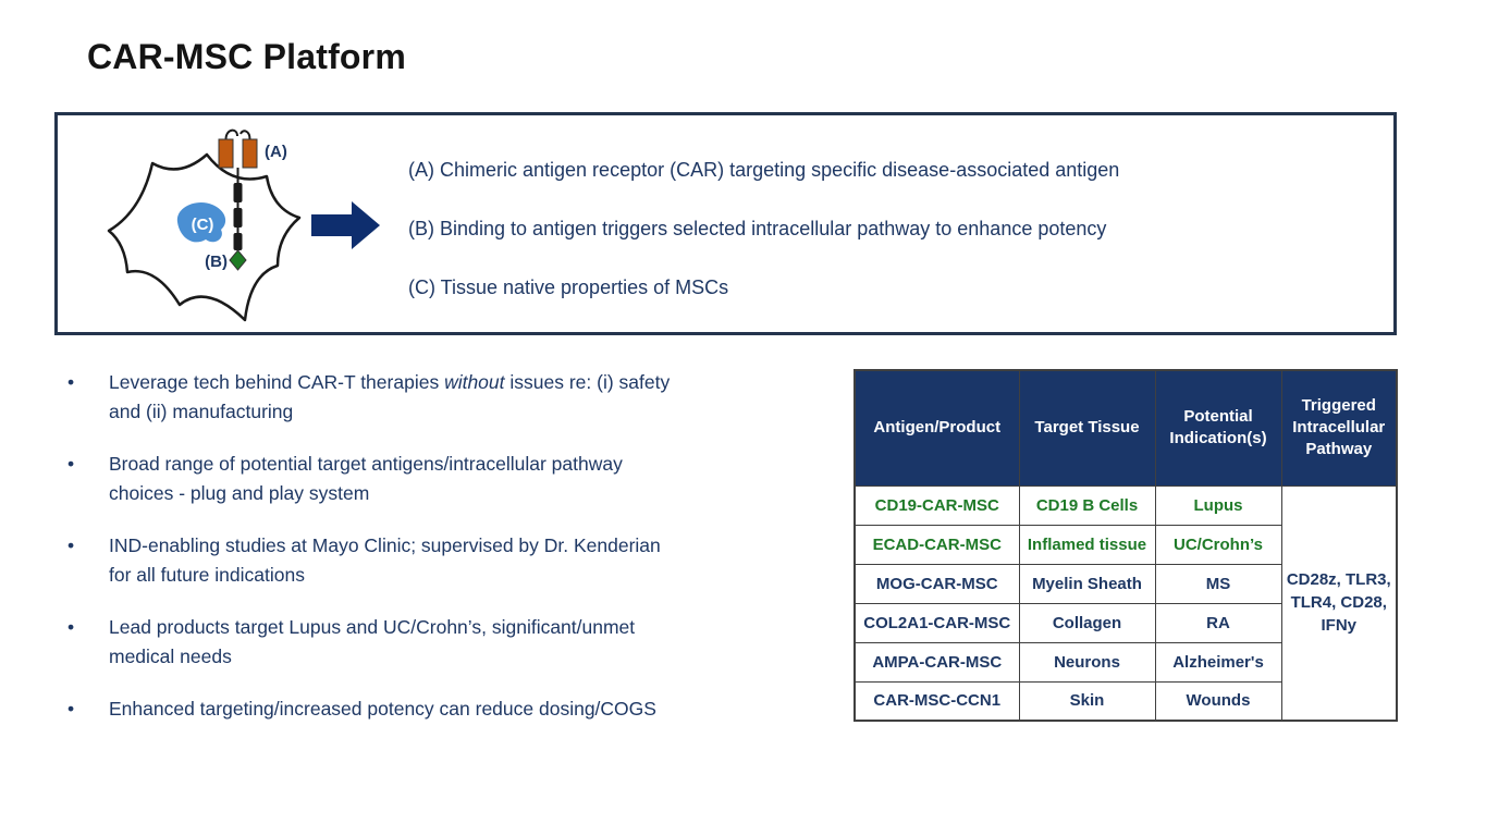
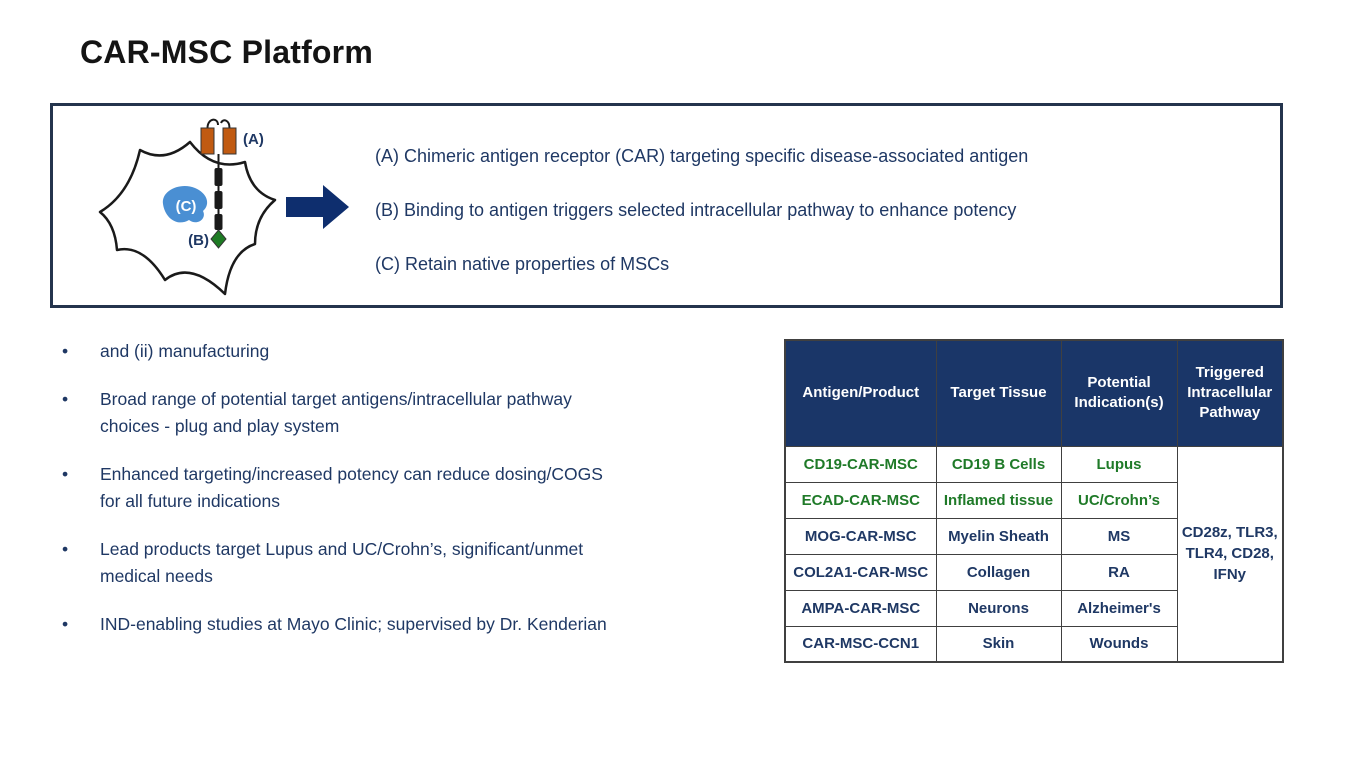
  CAR-MSC Platform
  (C)
  (A)
  (B)
  (A) Chimeric antigen receptor (CAR) targeting specific disease-associated antigen
  (B) Binding to antigen triggers selected intracellular pathway to enhance potency
- (C) Tissue native properties of MSCs
+ (C) Retain native properties of MSCs
- Leverage tech behind CAR-T therapies without issues re: (i) safety
  and (ii) manufacturing
  Broad range of potential target antigens/intracellular pathway
  choices - plug and play system
- IND-enabling studies at Mayo Clinic; supervised by Dr. Kenderian
+ Enhanced targeting/increased potency can reduce dosing/COGS
  for all future indications
  Lead products target Lupus and UC/Crohn’s, significant/unmet
  medical needs
- Enhanced targeting/increased potency can reduce dosing/COGS
+ IND-enabling studies at Mayo Clinic; supervised by Dr. Kenderian
  Antigen/Product	Target Tissue	Potential Indication(s)	Triggered Intracellular Pathway
  CD19-CAR-MSC	CD19 B Cells	Lupus	CD28z, TLR3, TLR4, CD28, IFNy
  ECAD-CAR-MSC	Inflamed tissue	UC/Crohn’s
  MOG-CAR-MSC	Myelin Sheath	MS
  COL2A1-CAR-MSC	Collagen	RA
  AMPA-CAR-MSC	Neurons	Alzheimer's
  CAR-MSC-CCN1	Skin	Wounds
